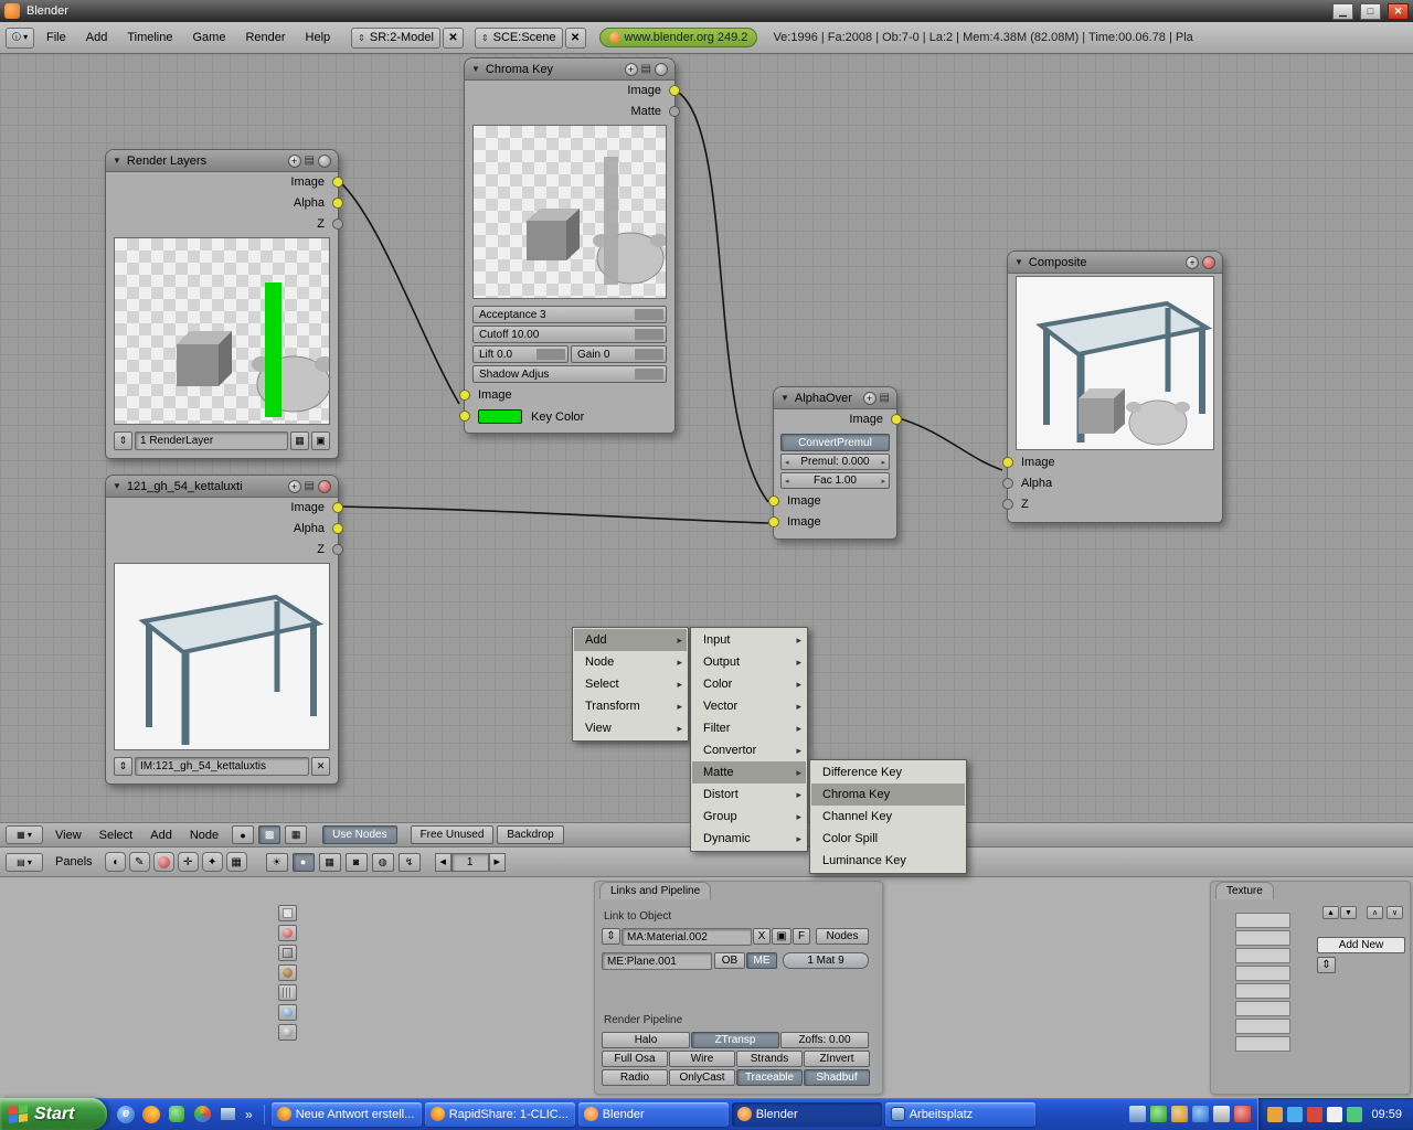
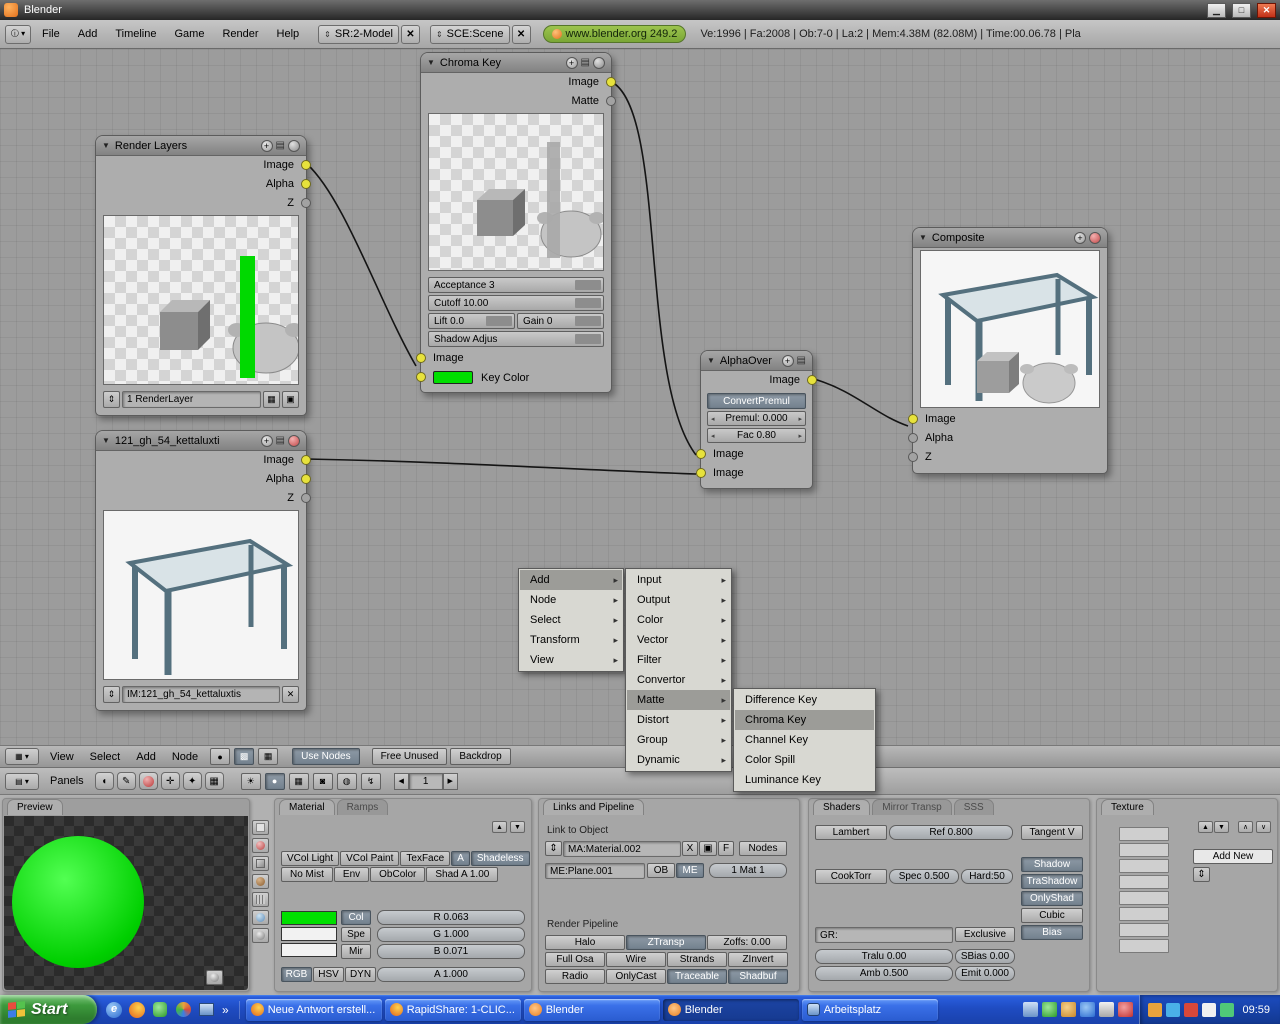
  Blender
  ▁
  □
  ✕
  ⓘ ▾
  File
  Add
  Timeline
  Game
  Render
  Help
  ⇕
  SR:2-Model
  ✕
  ⇕
  SCE:Scene
  ✕
  www.blender.org 249.2
  Ve:1996 | Fa:2008 | Ob:7-0 | La:2 | Mem:4.38M (82.08M) | Time:00.06.78 | Pla
  ▼
  Render Layers
  +
  ▤
  Image
  Alpha
  Z
  ⇕
  1 RenderLayer
  ▦
  ▣
  ▼
  121_gh_54_kettaluxti
  +
  ▤
  Image
  Alpha
  Z
  ⇕
  IM:121_gh_54_kettaluxtis
  ✕
  ▼
  Chroma Key
  +
  ▤
  Image
  Matte
  Acceptance 3
  Cutoff 10.00
  Lift 0.0
  Gain 0
  Shadow Adjus
  Image
  Key Color
  ▼
  AlphaOver
  +
  ▤
  Image
  ConvertPremul
  Premul: 0.000
- Fac 1.00
+ Fac 0.80
  Image
  Image
  ▼
  Composite
  +
  Image
  Alpha
  Z
  Add
  ▸
  Node
  ▸
  Select
  ▸
  Transform
  ▸
  View
  ▸
  Input
  ▸
  Output
  ▸
  Color
  ▸
  Vector
  ▸
  Filter
  ▸
  Convertor
  ▸
  Matte
  ▸
  Distort
  ▸
  Group
  ▸
  Dynamic
  ▸
  Difference Key
  Chroma Key
  Channel Key
  Color Spill
  Luminance Key
  ▦ ▾
  View
  Select
  Add
  Node
  ●
  ▩
  ▦
  Use Nodes
  Free Unused
  Backdrop
  ▤ ▾
  Panels
  ◖
  ✎
  ✛
  ✦
  ▦
  ☀
  ●
  ▦
  ◙
  ◍
  ↯
  1
+ Preview
+ Material
+ Ramps
+ VCol Light
+ VCol Paint
+ TexFace
+ A
+ Shadeless
+ No Mist
+ Env
+ ObColor
+ Shad A 1.00
+ Col
+ Spe
+ Mir
+ R 0.063
+ G 1.000
+ B 0.071
+ RGB
+ HSV
+ DYN
+ A 1.000
  Links and Pipeline
  Link to Object
  ⇕
  MA:Material.002
  X
  ▣
  F
  Nodes
  ME:Plane.001
  OB
  ME
- 1 Mat 9
+ 1 Mat 1
  Render Pipeline
  Halo
  ZTransp
  Zoffs: 0.00
  Full Osa
  Wire
  Strands
  ZInvert
  Radio
  OnlyCast
  Traceable
  Shadbuf
+ Shaders
+ Mirror Transp
+ SSS
+ Lambert
+ Ref 0.800
+ Tangent V
+ CookTorr
+ Spec 0.500
+ Hard:50
+ Shadow
+ TraShadow
+ OnlyShad
+ Cubic
+ Bias
+ GR:
+ Exclusive
+ Tralu 0.00
+ SBias 0.00
+ Amb 0.500
+ Emit 0.000
  Texture
  Add New
  ⇕
  Start
  e
  »
  Neue Antwort erstell...
  RapidShare: 1-CLIC...
  Blender
  Blender
  Arbeitsplatz
  09:59
